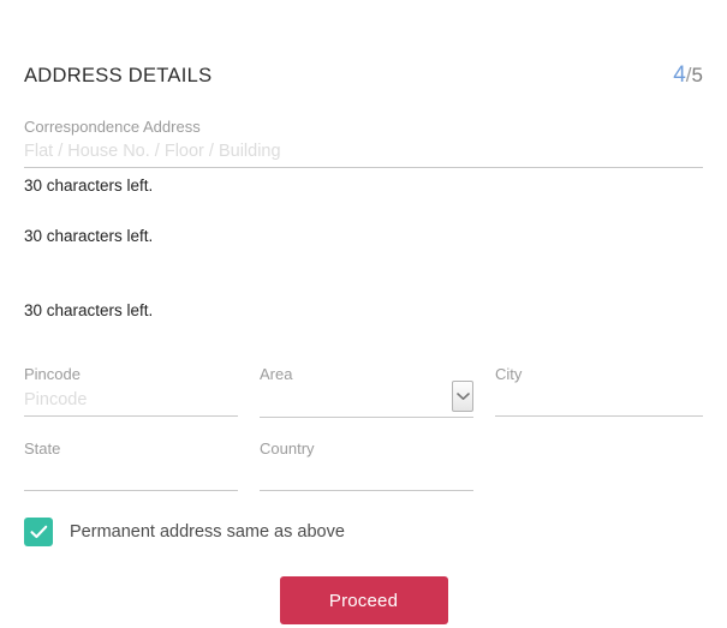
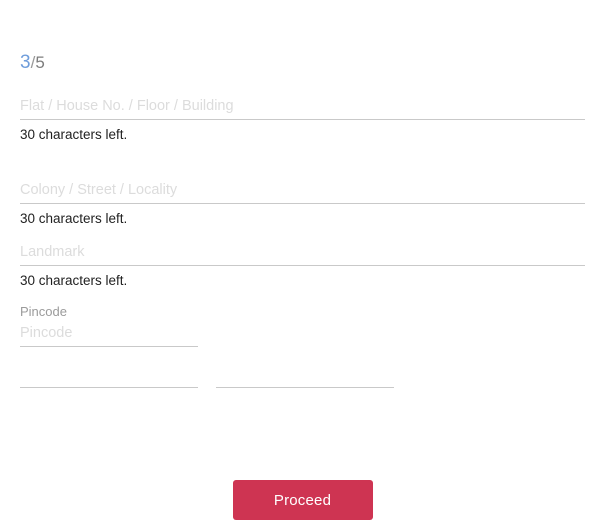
- ADDRESS DETAILS
- 4/5
+ 3/5
- Correspondence Address
  Flat / House No. / Floor / Building
  30 characters left.
+ Colony / Street / Locality
  30 characters left.
+ Landmark
  30 characters left.
  Pincode
  Pincode
- Area
- City
- State
- Country
- Permanent address same as above
  Proceed
